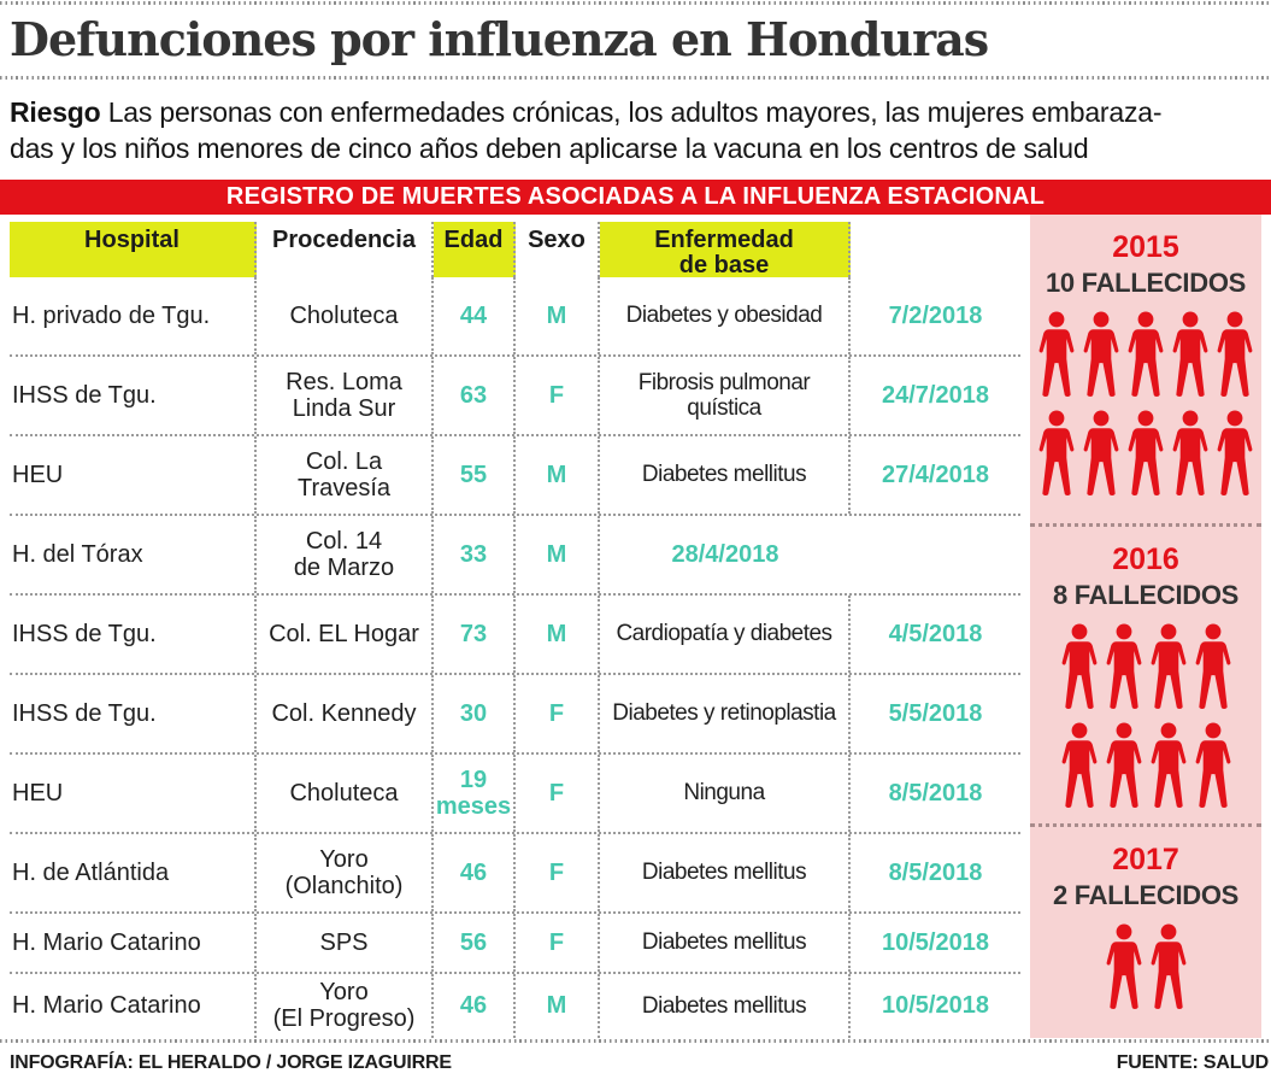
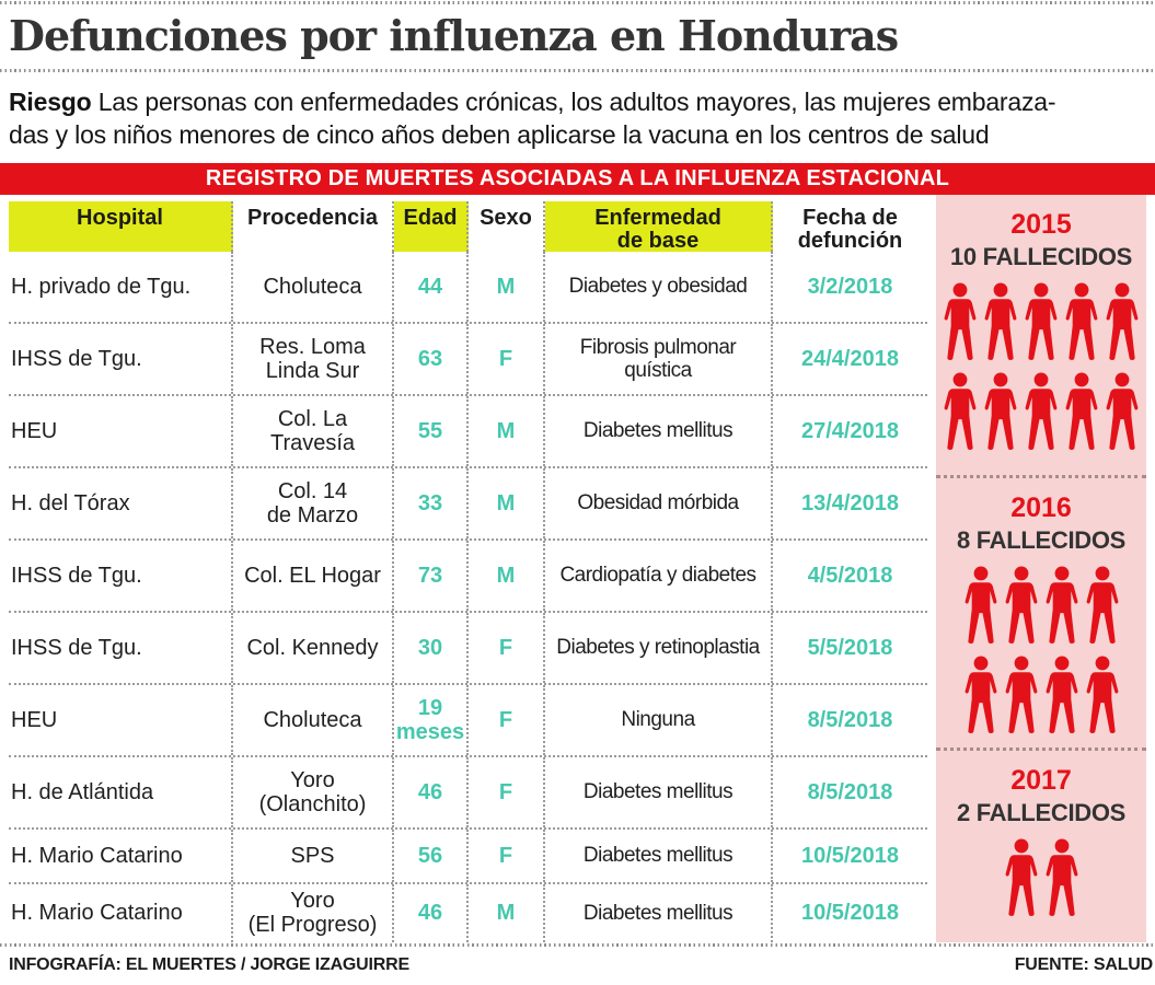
  Defunciones por influenza en Honduras
  Riesgo Las personas con enfermedades crónicas, los adultos mayores, las mujeres embaraza-
  das y los niños menores de cinco años deben aplicarse la vacuna en los centros de salud
  REGISTRO DE MUERTES ASOCIADAS A LA INFLUENZA ESTACIONAL
  Hospital
  Procedencia
  Edad
  Sexo
  Enfermedad
  de base
+ Fecha de
+ defunción
  H. privado de Tgu.
  Choluteca
  44
  M
  Diabetes y obesidad
- 7/2/2018
+ 3/2/2018
  IHSS de Tgu.
  Res. Loma
  Linda Sur
  63
  F
  Fibrosis pulmonar
  quística
- 24/7/2018
+ 24/4/2018
  HEU
  Col. La
  Travesía
  55
  M
  Diabetes mellitus
  27/4/2018
  H. del Tórax
  Col. 14
  de Marzo
  33
  M
+ Obesidad mórbida
- 28/4/2018
+ 13/4/2018
  IHSS de Tgu.
  Col. EL Hogar
  73
  M
  Cardiopatía y diabetes
  4/5/2018
  IHSS de Tgu.
  Col. Kennedy
  30
  F
  Diabetes y retinoplastia
  5/5/2018
  HEU
  Choluteca
  19
  meses
  F
  Ninguna
  8/5/2018
  H. de Atlántida
  Yoro
  (Olanchito)
  46
  F
  Diabetes mellitus
  8/5/2018
  H. Mario Catarino
  SPS
  56
  F
  Diabetes mellitus
  10/5/2018
  H. Mario Catarino
  Yoro
  (El Progreso)
  46
  M
  Diabetes mellitus
  10/5/2018
  2015
  10 FALLECIDOS
  2016
  8 FALLECIDOS
  2017
  2 FALLECIDOS
- INFOGRAFÍA: EL HERALDO / JORGE IZAGUIRRE
+ INFOGRAFÍA: EL MUERTES / JORGE IZAGUIRRE
  FUENTE: SALUD
